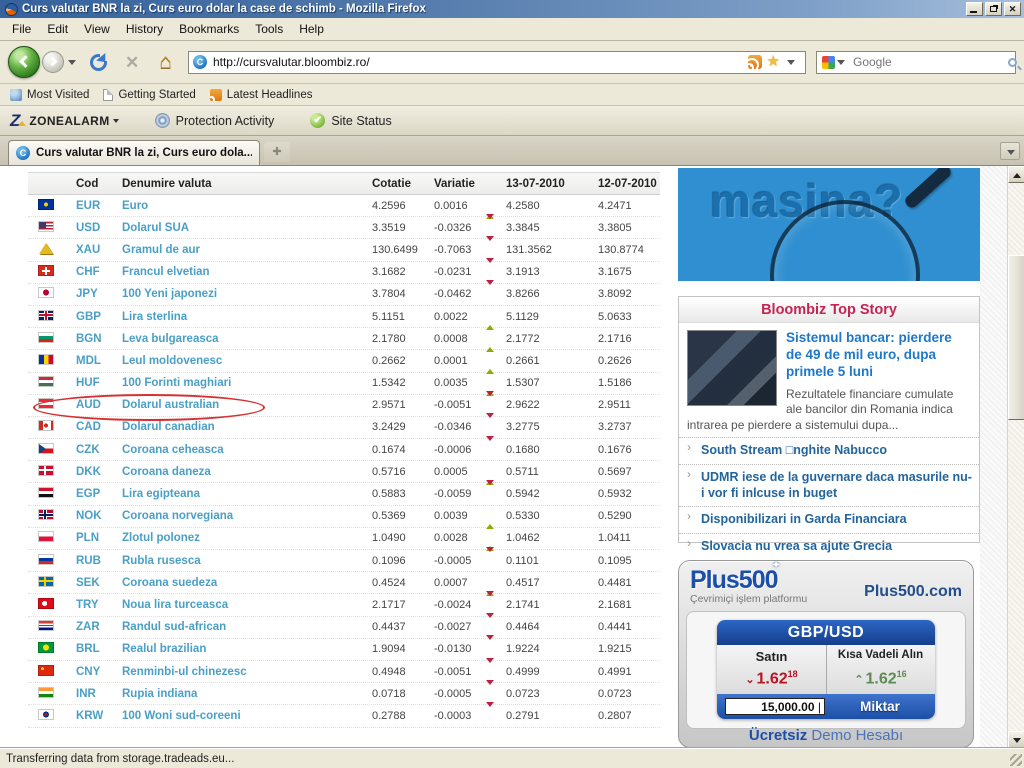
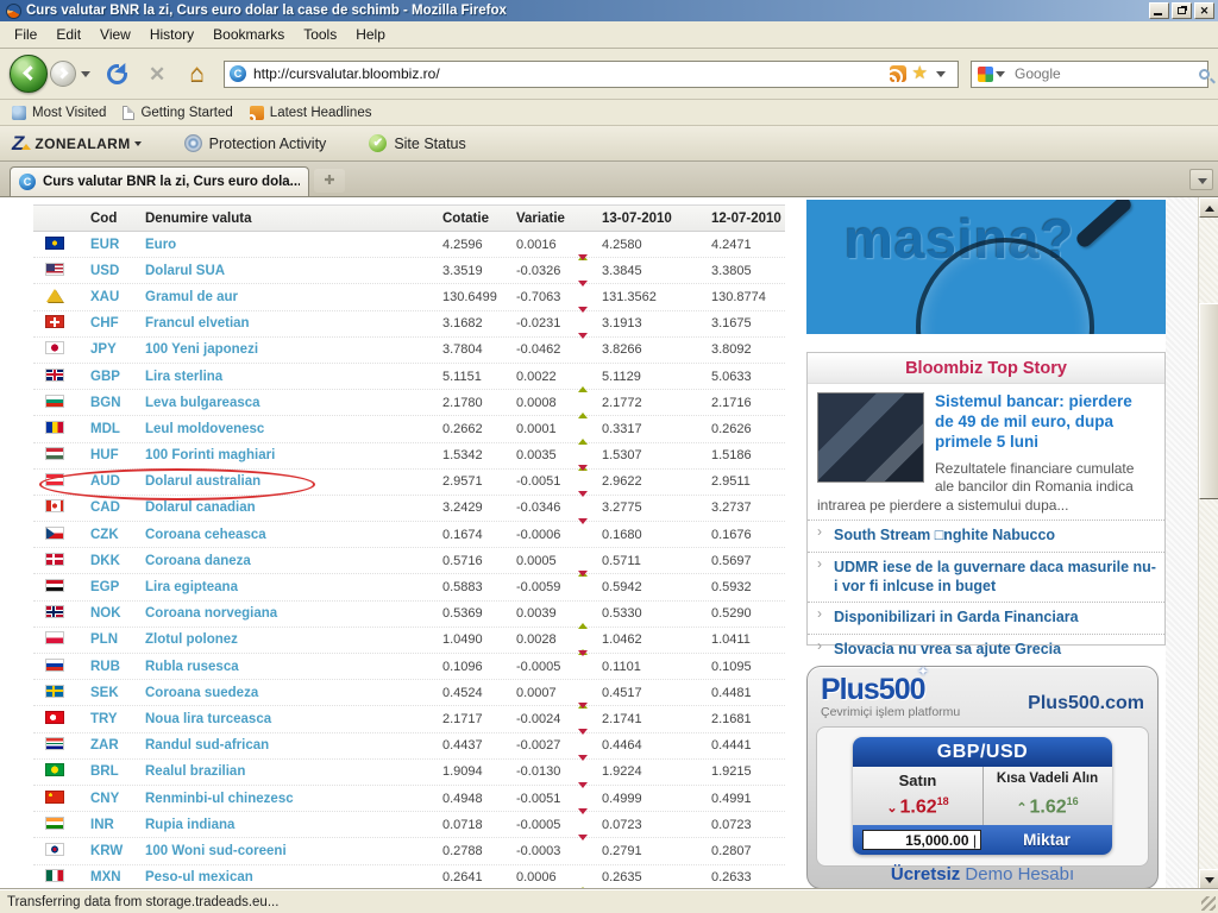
  Curs valutar BNR la zi, Curs euro dolar la case de schimb - Mozilla Firefox
  ✕
  File
  Edit
  View
  History
  Bookmarks
  Tools
  Help
  ✕
  ⌂
  C
  http://cursvalutar.bloombiz.ro/
  ★
  Google
  Most Visited
  Getting Started
  Latest Headlines
  Z
  ZONEALARM
  Protection Activity
  ✔
  Site Status
  C
  Curs valutar BNR la zi, Curs euro dola...
  ✚
  Cod
  Denumire valuta
  Cotatie
  Variatie
  13-07-2010
  12-07-2010
  EUR
  Euro
  4.2596
  0.0016
  4.2580
  4.2471
  USD
  Dolarul SUA
  3.3519
  -0.0326
  3.3845
  3.3805
  XAU
  Gramul de aur
  130.6499
  -0.7063
  131.3562
  130.8774
  CHF
  Francul elvetian
  3.1682
  -0.0231
  3.1913
  3.1675
  JPY
  100 Yeni japonezi
  3.7804
  -0.0462
  3.8266
  3.8092
  GBP
  Lira sterlina
  5.1151
  0.0022
  5.1129
  5.0633
  BGN
  Leva bulgareasca
  2.1780
  0.0008
  2.1772
  2.1716
  MDL
  Leul moldovenesc
  0.2662
  0.0001
- 0.2661
+ 0.3317
  0.2626
  HUF
  100 Forinti maghiari
  1.5342
  0.0035
  1.5307
  1.5186
  AUD
  Dolarul australian
  2.9571
  -0.0051
  2.9622
  2.9511
  CAD
  Dolarul canadian
  3.2429
  -0.0346
  3.2775
  3.2737
  CZK
  Coroana ceheasca
  0.1674
  -0.0006
  0.1680
  0.1676
  DKK
  Coroana daneza
  0.5716
  0.0005
  0.5711
  0.5697
  EGP
  Lira egipteana
  0.5883
  -0.0059
  0.5942
  0.5932
  NOK
  Coroana norvegiana
  0.5369
  0.0039
  0.5330
  0.5290
  PLN
  Zlotul polonez
  1.0490
  0.0028
  1.0462
  1.0411
  RUB
  Rubla rusesca
  0.1096
  -0.0005
  0.1101
  0.1095
  SEK
  Coroana suedeza
  0.4524
  0.0007
  0.4517
  0.4481
  TRY
  Noua lira turceasca
  2.1717
  -0.0024
  2.1741
  2.1681
  ZAR
  Randul sud-african
  0.4437
  -0.0027
  0.4464
  0.4441
  BRL
  Realul brazilian
  1.9094
  -0.0130
  1.9224
  1.9215
  CNY
  Renminbi-ul chinezesc
  0.4948
  -0.0051
  0.4999
  0.4991
  INR
  Rupia indiana
  0.0718
  -0.0005
  0.0723
  0.0723
  KRW
  100 Woni sud-coreeni
  0.2788
  -0.0003
  0.2791
  0.2807
+ MXN
+ Peso-ul mexican
+ 0.2641
+ 0.0006
+ 0.2635
+ 0.2633
  masina?
  Bloombiz Top Story
  Sistemul bancar: pierdere de 49 de mil euro, dupa primele 5 luni
  Rezultatele financiare cumulate ale bancilor din Romania indica intrarea pe pierdere a sistemului dupa...
  South Stream □nghite Nabucco
  UDMR iese de la guvernare daca masurile nu-i vor fi inlcuse in buget
  Disponibilizari in Garda Financiara
  Slovacia nu vrea sa ajute Grecia
  Plus500
  Çevrimiçi işlem platformu
  Plus500.com
  GBP/USD
  Satın
  Kısa Vadeli Alın
  ⌄ 1.6218
  ⌃ 1.6216
  15,000.00 |
  Miktar
  Ücretsiz Demo Hesabı
  Transferring data from storage.tradeads.eu...
